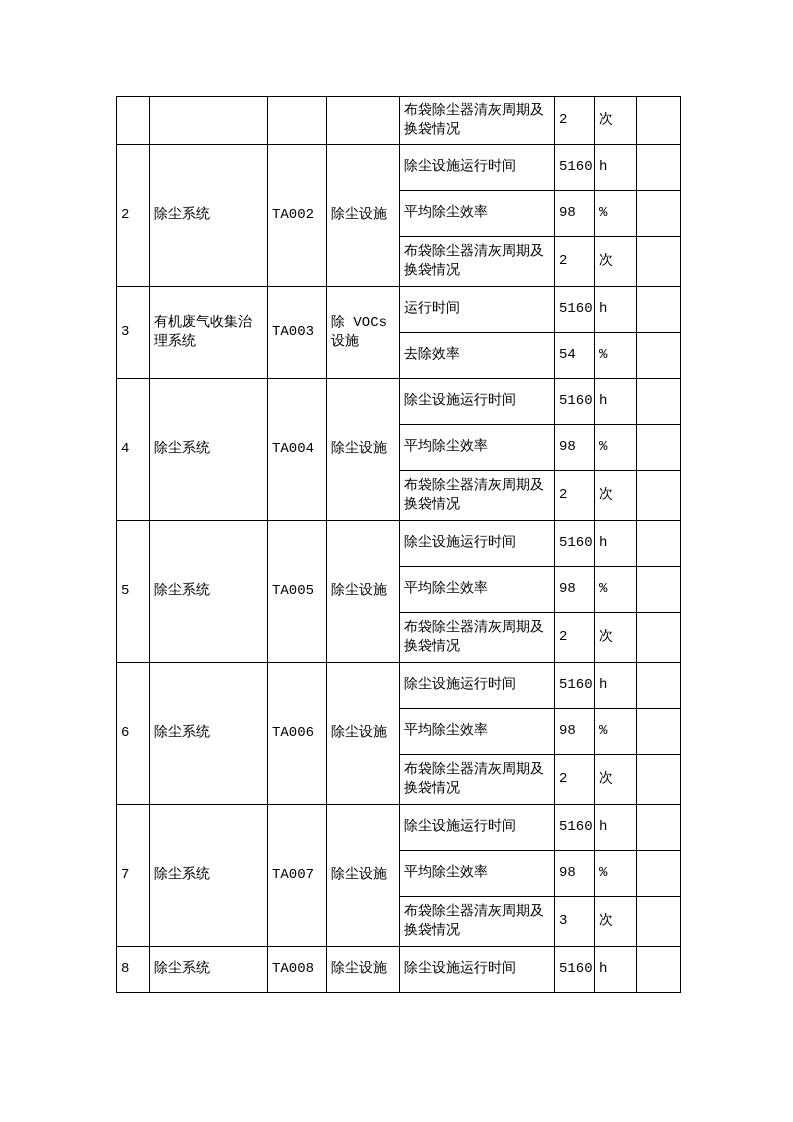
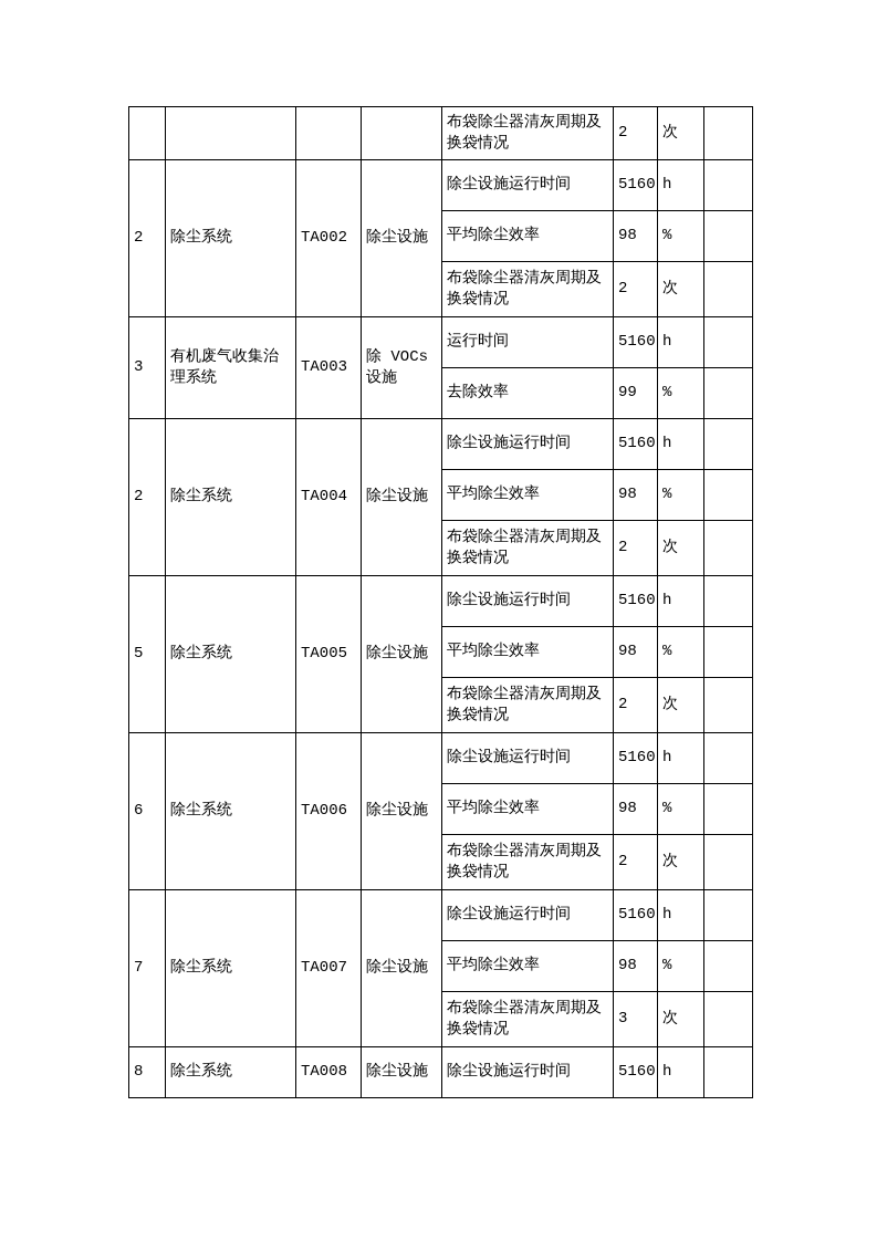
  				布袋除尘器清灰周期及换袋情况	2	次
  2	除尘系统	TA002	除尘设施	除尘设施运行时间	5160	h
  平均除尘效率	98	%
  布袋除尘器清灰周期及换袋情况	2	次
  3	有机废气收集治理系统	TA003	除 VOCs 设施	运行时间	5160	h
- 去除效率	54	%
+ 去除效率	99	%
- 4	除尘系统	TA004	除尘设施	除尘设施运行时间	5160	h
+ 2	除尘系统	TA004	除尘设施	除尘设施运行时间	5160	h
  平均除尘效率	98	%
  布袋除尘器清灰周期及换袋情况	2	次
  5	除尘系统	TA005	除尘设施	除尘设施运行时间	5160	h
  平均除尘效率	98	%
  布袋除尘器清灰周期及换袋情况	2	次
  6	除尘系统	TA006	除尘设施	除尘设施运行时间	5160	h
  平均除尘效率	98	%
  布袋除尘器清灰周期及换袋情况	2	次
  7	除尘系统	TA007	除尘设施	除尘设施运行时间	5160	h
  平均除尘效率	98	%
  布袋除尘器清灰周期及换袋情况	3	次
  8	除尘系统	TA008	除尘设施	除尘设施运行时间	5160	h
